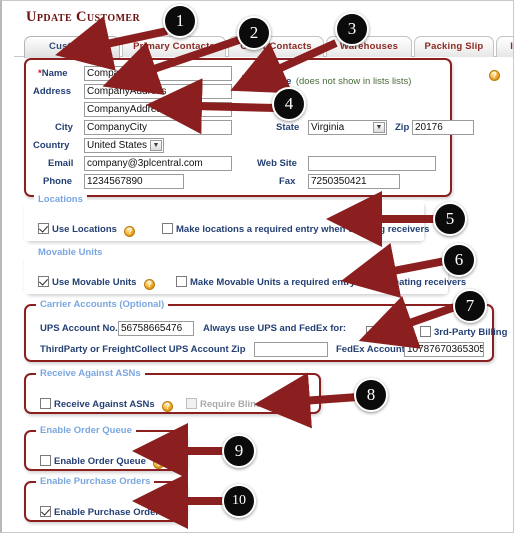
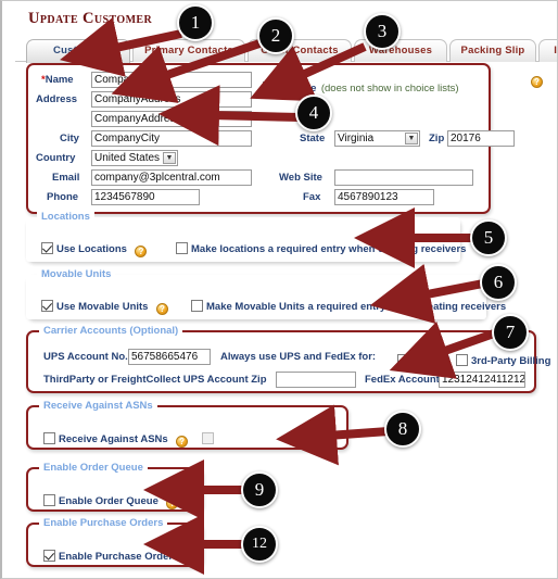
  Update Customer
  Customer
  Primary Contac
  Warehouses
  Packing Slip
  ?
  Name
  Company
  Address
  CompanyAddress
  CompanyAddress2
  City
  CompanyCity
  State
  Virginia
  Zip
  20176
  Country
  United States
  Email
  company@3plcentral.com
  Web Site
  Phone
  1234567890
  Fax
- 7250350421
+ 4567890123
- Inactive (does not show in lists lists)
+ Inactive (does not show in choice lists)
  Locations
  Use Locations ?
  Make locations a required entry when creating receivers
  Movable Units
  Use Movable Units ?
  Make Movable Units a required entry when creating receivers
  Carrier Accounts (Optional)
  UPS Account No.
  56758665476
  Always use UPS and FedEx for:
  Prepaid
  3rd-Party Billing
  ThirdParty or FreightCollect UPS Account Zip
  FedEx Accoun
- 10787670365305
+ 12312412411212
  Receive Against ASNs
  Receive Against ASNs ?
- Require Blind Receipts
  Enable Order Queue
  Enable Order Queue ?
  Enable Purchase Orders
  Enable Purchase Orders
  1
  2
  3
  4
  5
  6
  7
  8
  9
- 10
+ 12
